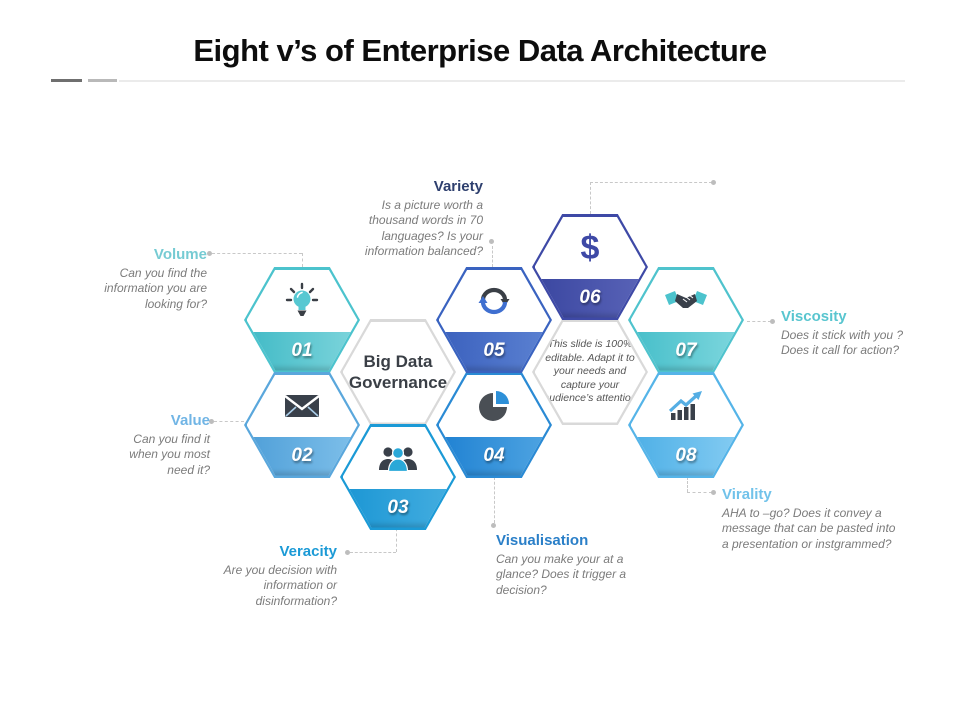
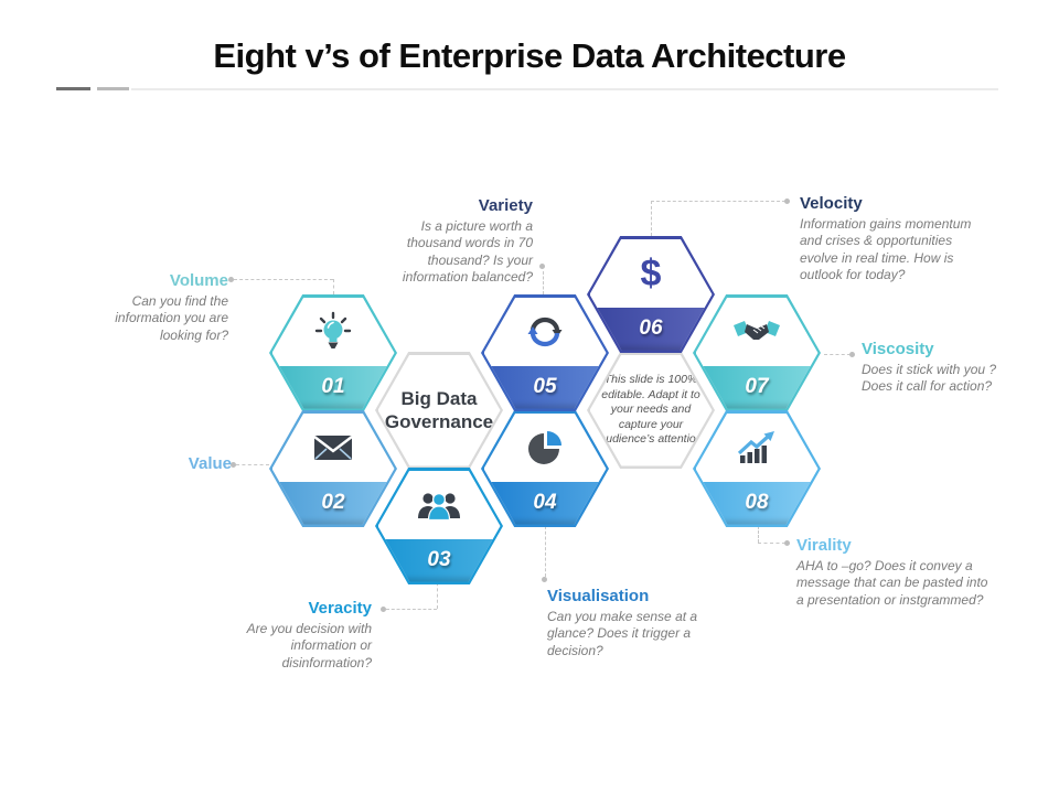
  Eight v’s of Enterprise Data Architecture
  Big Data Governance
  This slide is 100% editable. Adapt it to your needs and capture your udience’s attentio
  01
  02
  03
  04
  05
  $
  06
  07
  08
  Volume
  Can you find the information you are looking for?
  Value
- Can you find it when you most need it?
  Veracity
  Are you decision with information or disinformation?
  Variety
- Is a picture worth a thousand words in 70 languages? Is your information balanced?
+ Is a picture worth a thousand words in 70 thousand? Is your information balanced?
  Visualisation
- Can you make your at a glance? Does it trigger a decision?
+ Can you make sense at a glance? Does it trigger a decision?
+ Velocity
+ Information gains momentum and crises & opportunities evolve in real time. How is outlook for today?
  Viscosity
  Does it stick with you ? Does it call for action?
  Virality
  AHA to –go? Does it convey a message that can be pasted into a presentation or instgrammed?
